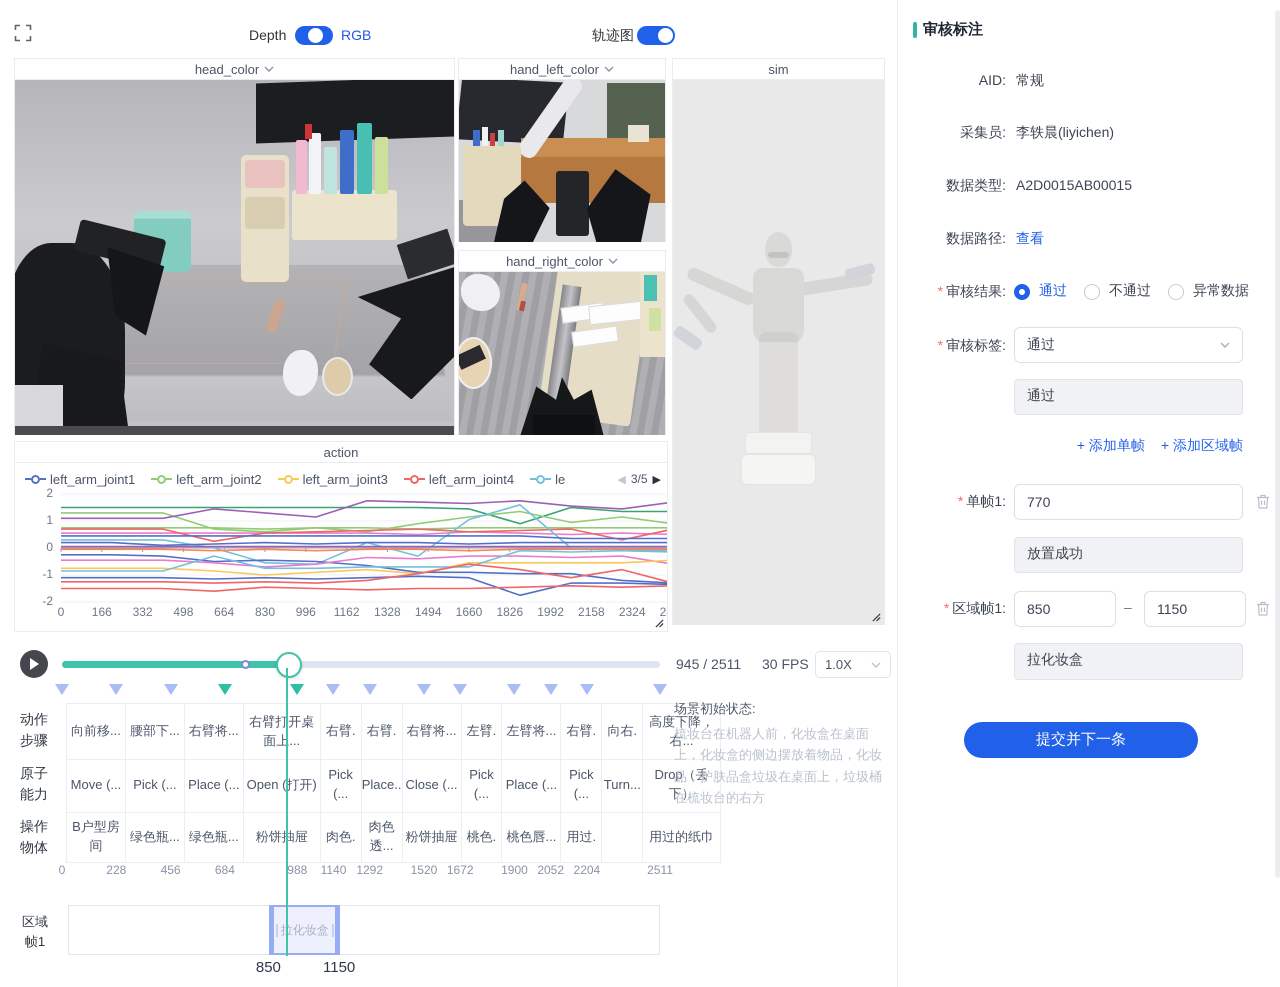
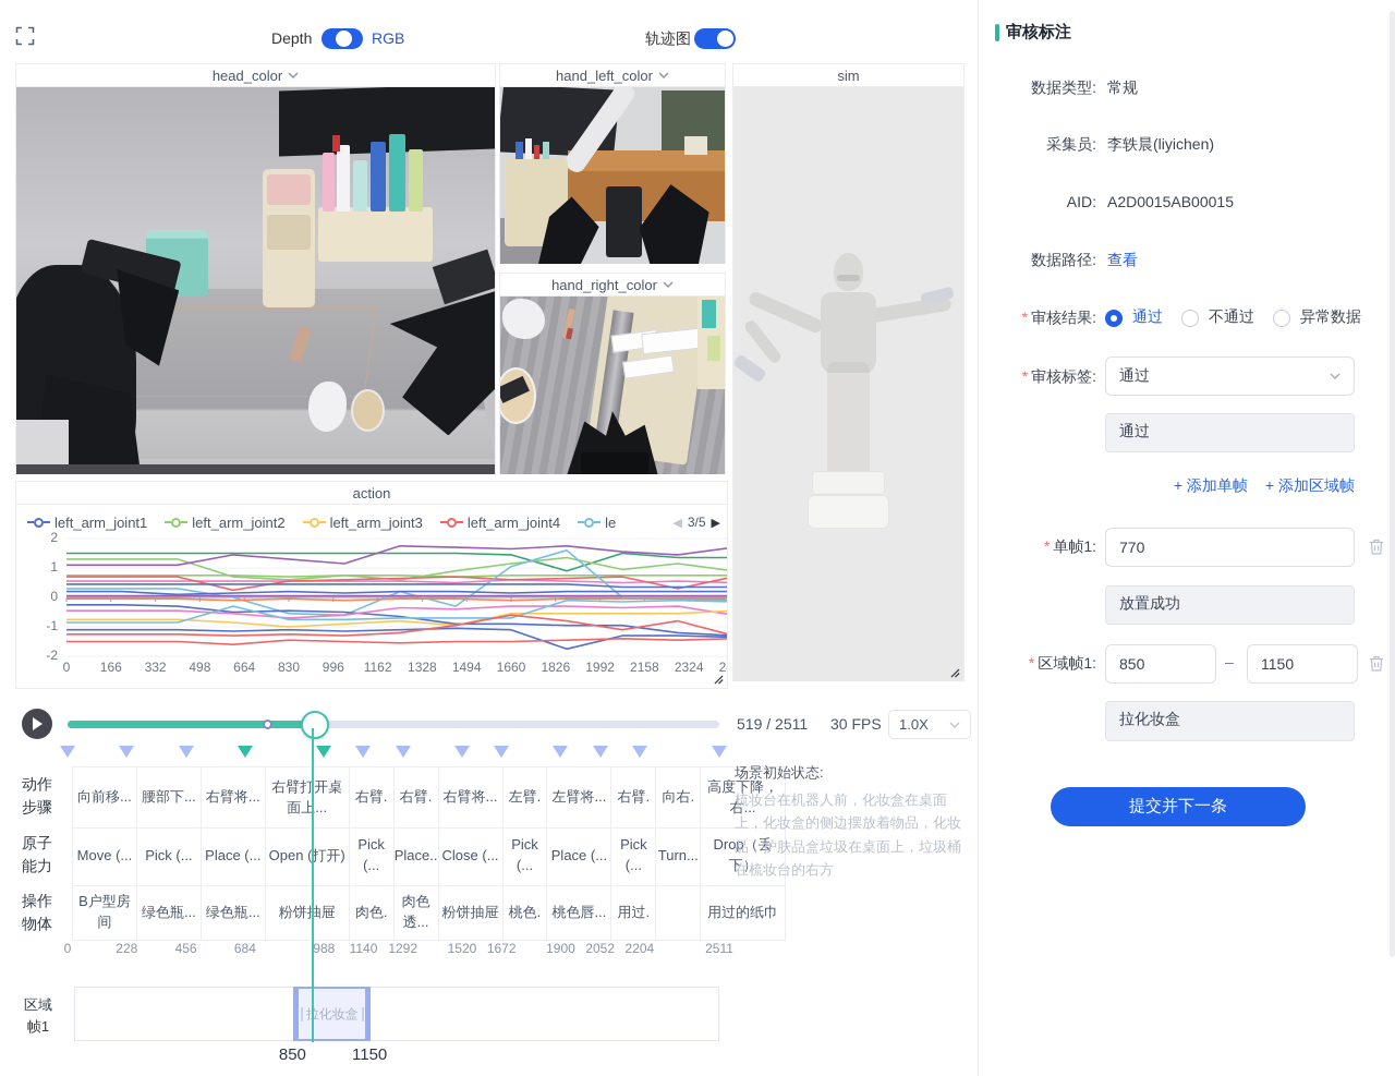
  Depth
  RGB
  轨迹图
  head_color
  hand_left_color
  hand_right_color
  sim
  action
  left_arm_joint1
  left_arm_joint2
  left_arm_joint3
  left_arm_joint4
  le
  ◀
  3/5
  ▶
  2
  1
  0
  -1
  -2
  0
  166
  332
  498
  664
  830
  996
  1162
  1328
  1494
  1660
  1826
  1992
  2158
  2324
- 945 / 2511
+ 519 / 2511
  30 FPS
  1.0X
  动作步骤
  原子能力
  操作物体
  向前移...
  腰部下...
  右臂将...
  右臂打开桌面上...
  右臂.
  右臂.
  右臂将...
  左臂.
  左臂将...
  右臂.
  向右.
  高度下降，右...
  Move (...
  Pick (...
  Place (...
  Open (打开)
  Pick (...
  Place..
  Close (...
  Pick (...
  Place (...
  Pick (...
  Turn...
  Drop（丢下）
  B户型房间
  绿色瓶...
  绿色瓶...
  粉饼抽屉
  肉色.
  肉色透...
  粉饼抽屉
  桃色.
  桃色唇...
  用过.
  用过的纸巾
  0
  228
  456
  684
  988
  1140
  1292
  1520
  1672
  1900
  2052
  2204
  2511
  场景初始状态:
  梳妆台在机器人前，化妆盒在桌面上，化妆盒的侧边摆放着物品，化妆品，护肤品盒垃圾在桌面上，垃圾桶在梳妆台的右方
  区域帧1
  化妆盒
  850
  1150
  审核标注
- AID:
+ 数据类型:
  常规
  采集员:
  李轶晨(liyichen)
- 数据类型:
+ AID:
  A2D0015AB00015
  数据路径:
  查看
  * 审核结果:
  通过
  不通过
  异常数据
  * 审核标签:
  通过
  通过
  + 添加单帧
  + 添加区域帧
  * 单帧1:
  770
  放置成功
  * 区域帧1:
  850
  –
  1150
  拉化妆盒
  提交并下一条
